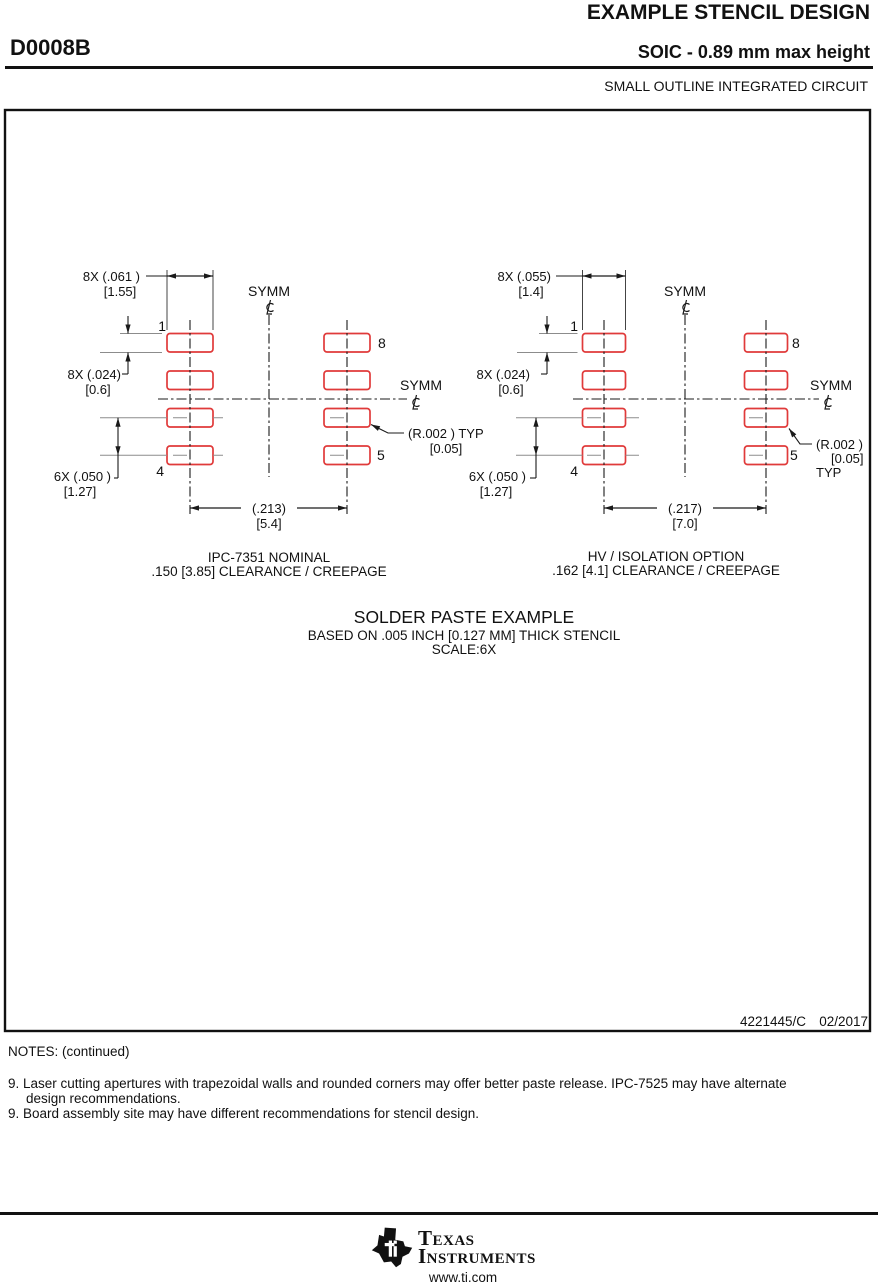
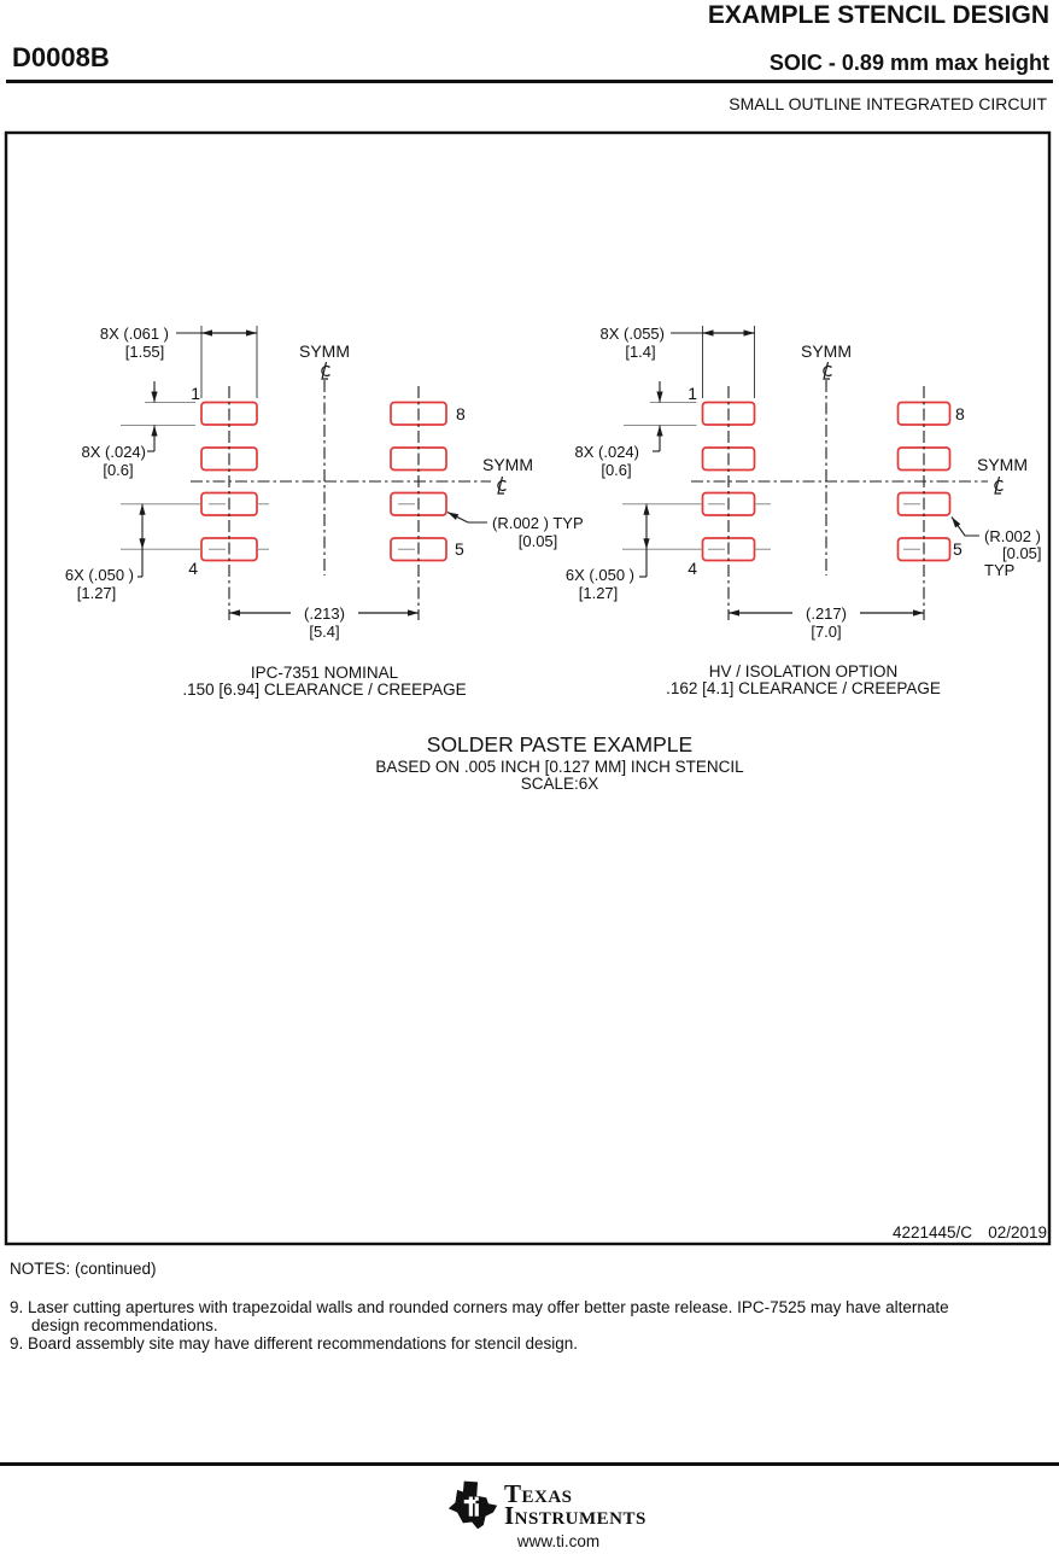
  EXAMPLE STENCIL DESIGN
  D0008B
  SOIC - 0.89 mm max height
  SMALL OUTLINE INTEGRATED CIRCUIT
  8X (.061 )
  [1.55]
  1
  8
  8X (.024)
  [0.6]
  SYMM
  SYMM
  (R.002 ) TYP
  [0.05]
  6X (.050 )
  [1.27]
  4
  5
  (.213)
  [5.4]
  IPC-7351 NOMINAL
- .150 [3.85] CLEARANCE / CREEPAGE
+ .150 [6.94] CLEARANCE / CREEPAGE
  8X (.055)
  [1.4]
  1
  8
  8X (.024)
  [0.6]
  SYMM
  SYMM
  (R.002 )
  [0.05]
  TYP
  6X (.050 )
  [1.27]
  4
  5
  (.217)
  [7.0]
  HV / ISOLATION OPTION
  .162 [4.1] CLEARANCE / CREEPAGE
  SOLDER PASTE EXAMPLE
- BASED ON .005 INCH [0.127 MM] THICK STENCIL
+ BASED ON .005 INCH [0.127 MM] INCH STENCIL
  SCALE:6X
  4221445/C
- 02/2017
+ 02/2019
  NOTES: (continued)
  9. Laser cutting apertures with trapezoidal walls and rounded corners may offer better paste release. IPC-7525 may have alternate
  design recommendations.
  9. Board assembly site may have different recommendations for stencil design.
  Texas
  Instruments
  www.ti.com
